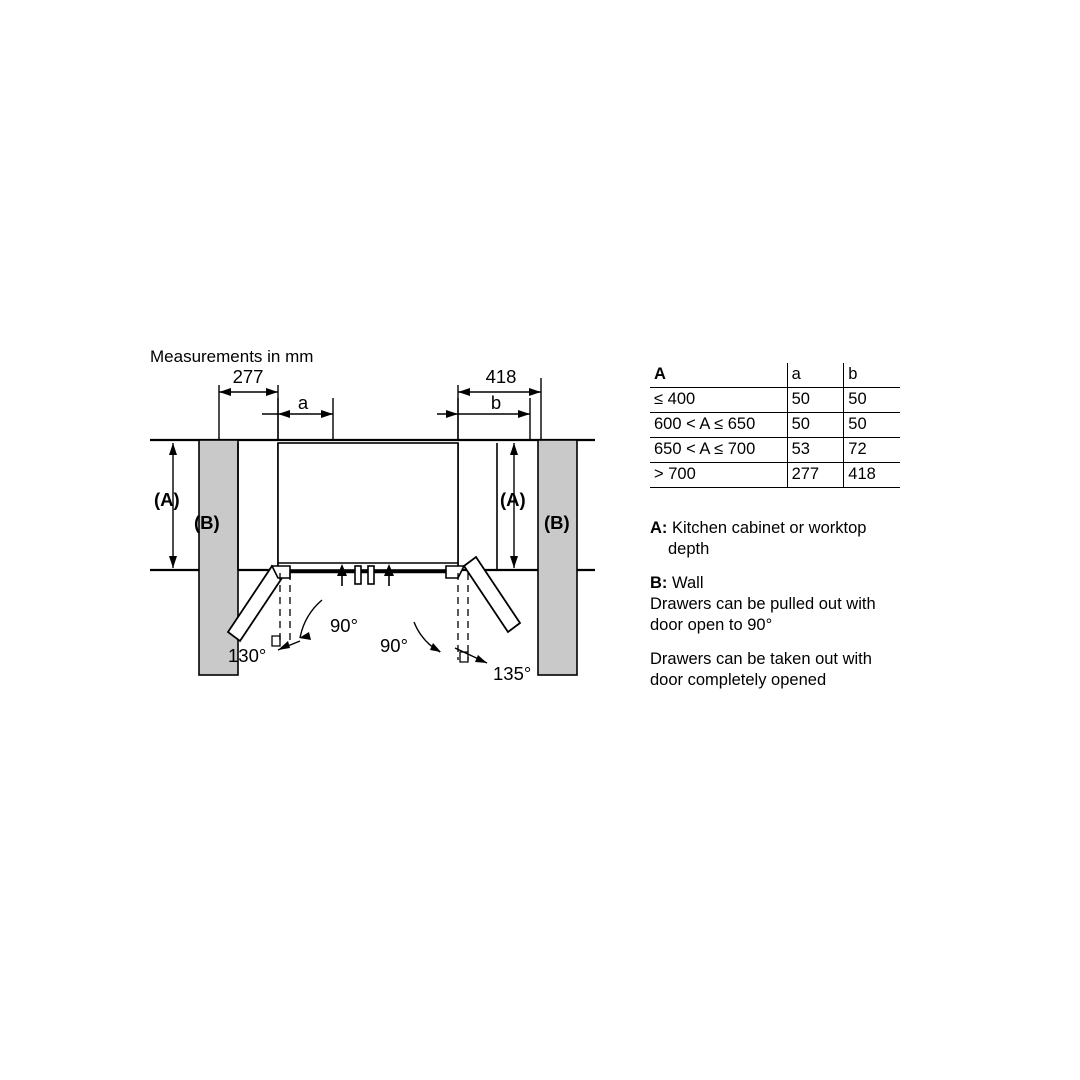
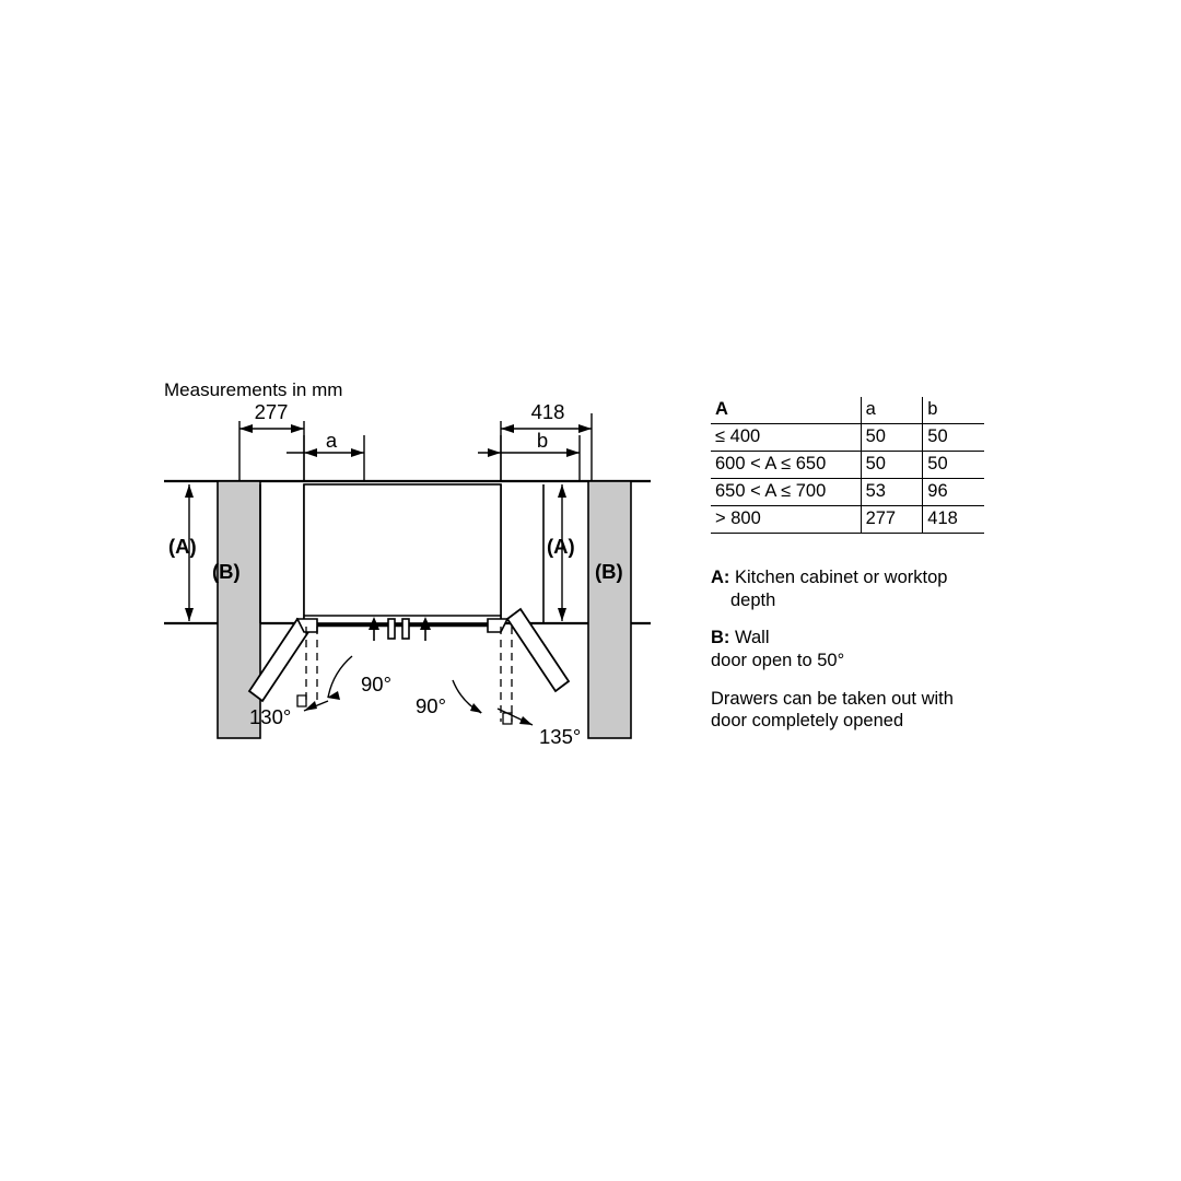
  Measurements in mm
  277
  a
  418
  b
  (A)
  (A)
  (B)
  (B)
  90°
  130°
  90°
  135°
  A	a	b
  ≤ 400	50	50
  600 < A ≤ 650	50	50
- 650 < A ≤ 700	53	72
+ 650 < A ≤ 700	53	96
- > 700	277	418
+ > 800	277	418
  A: Kitchen cabinet or worktop
  depth
  B: Wall
- Drawers can be pulled out with
- door open to 90°
+ door open to 50°
  Drawers can be taken out with
  door completely opened
